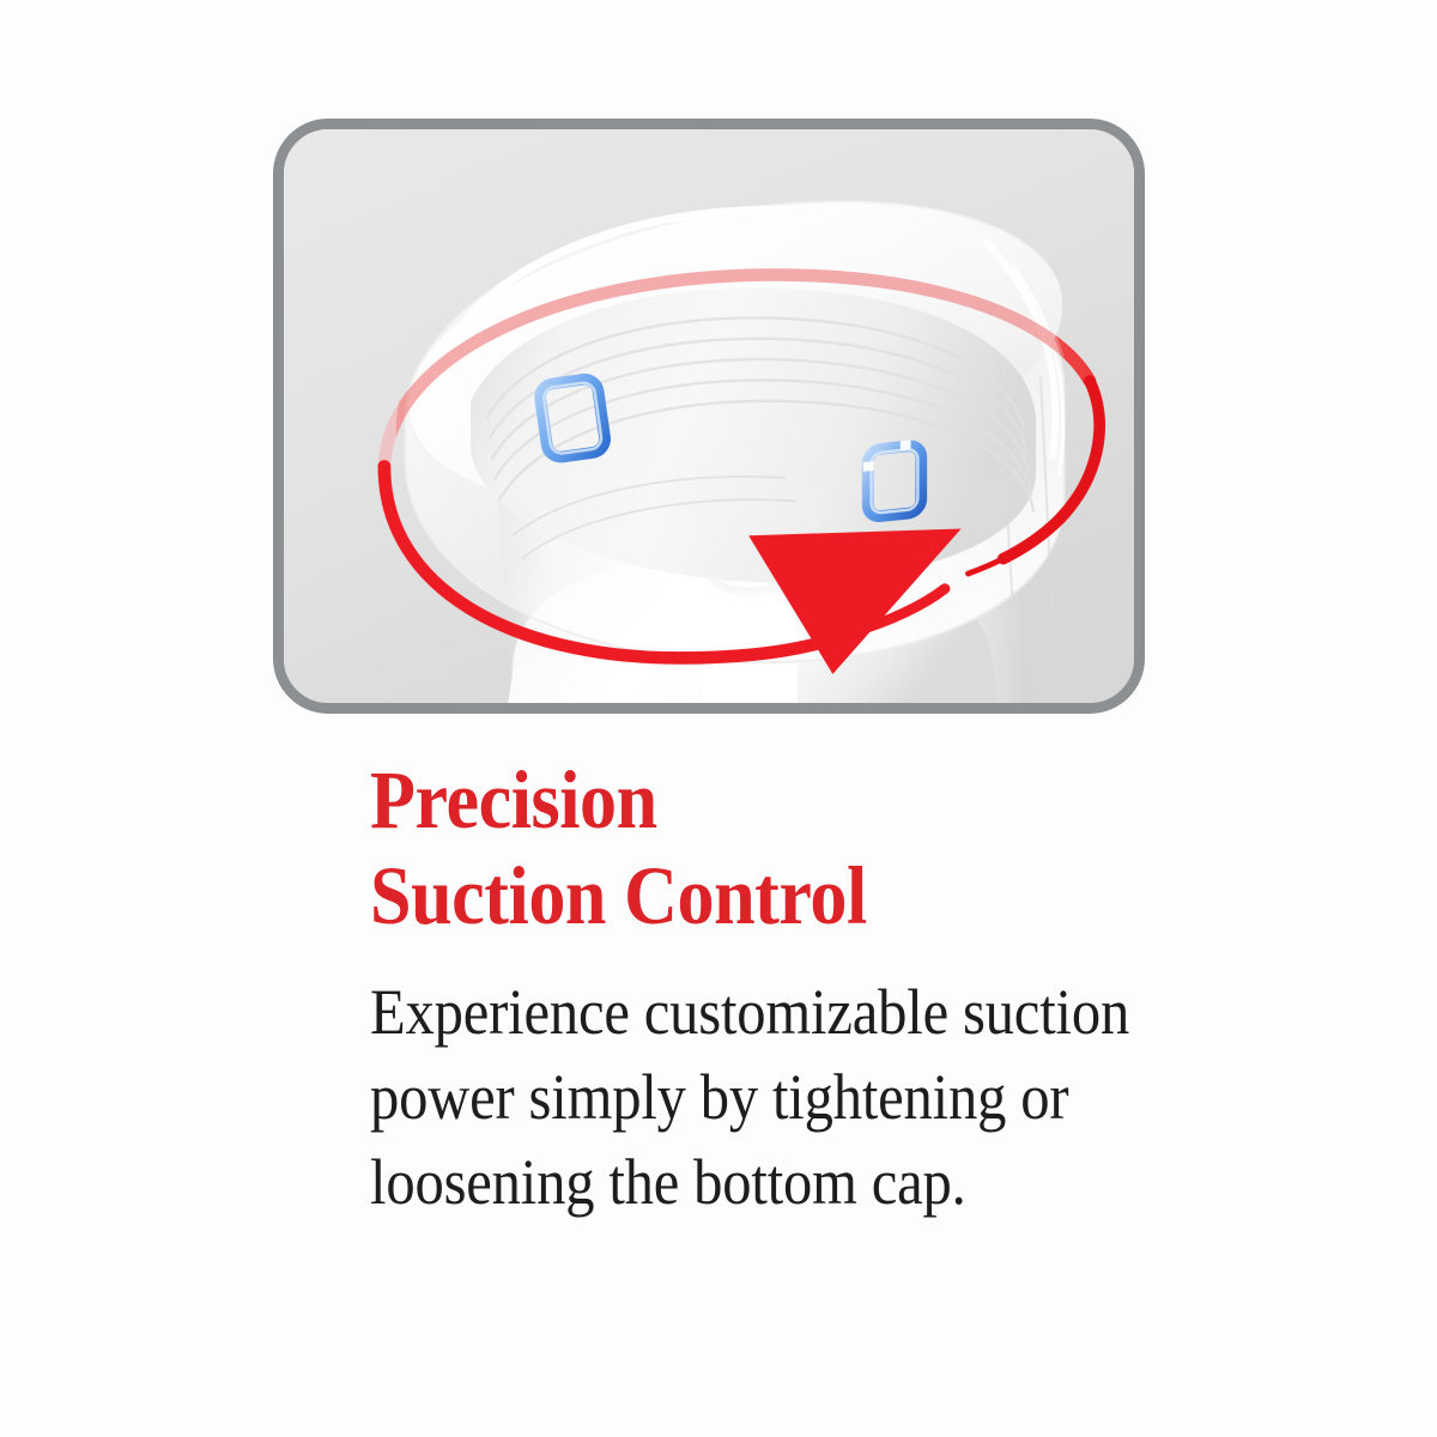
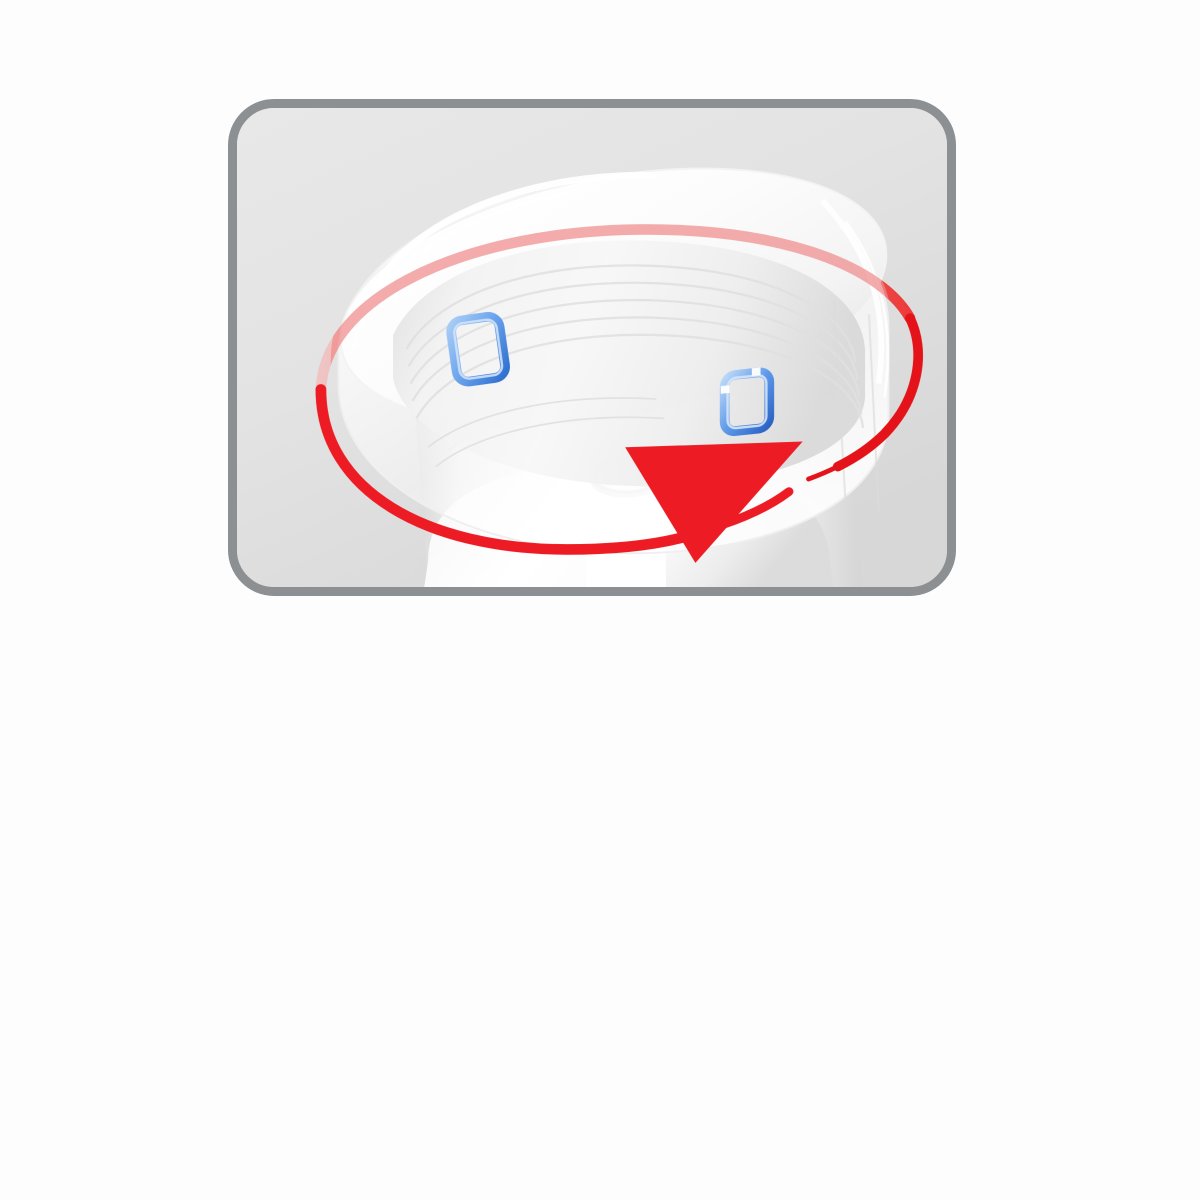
- Precision
- Suction Control
- Experience customizable suction power simply by tightening or loosening the bottom cap.
